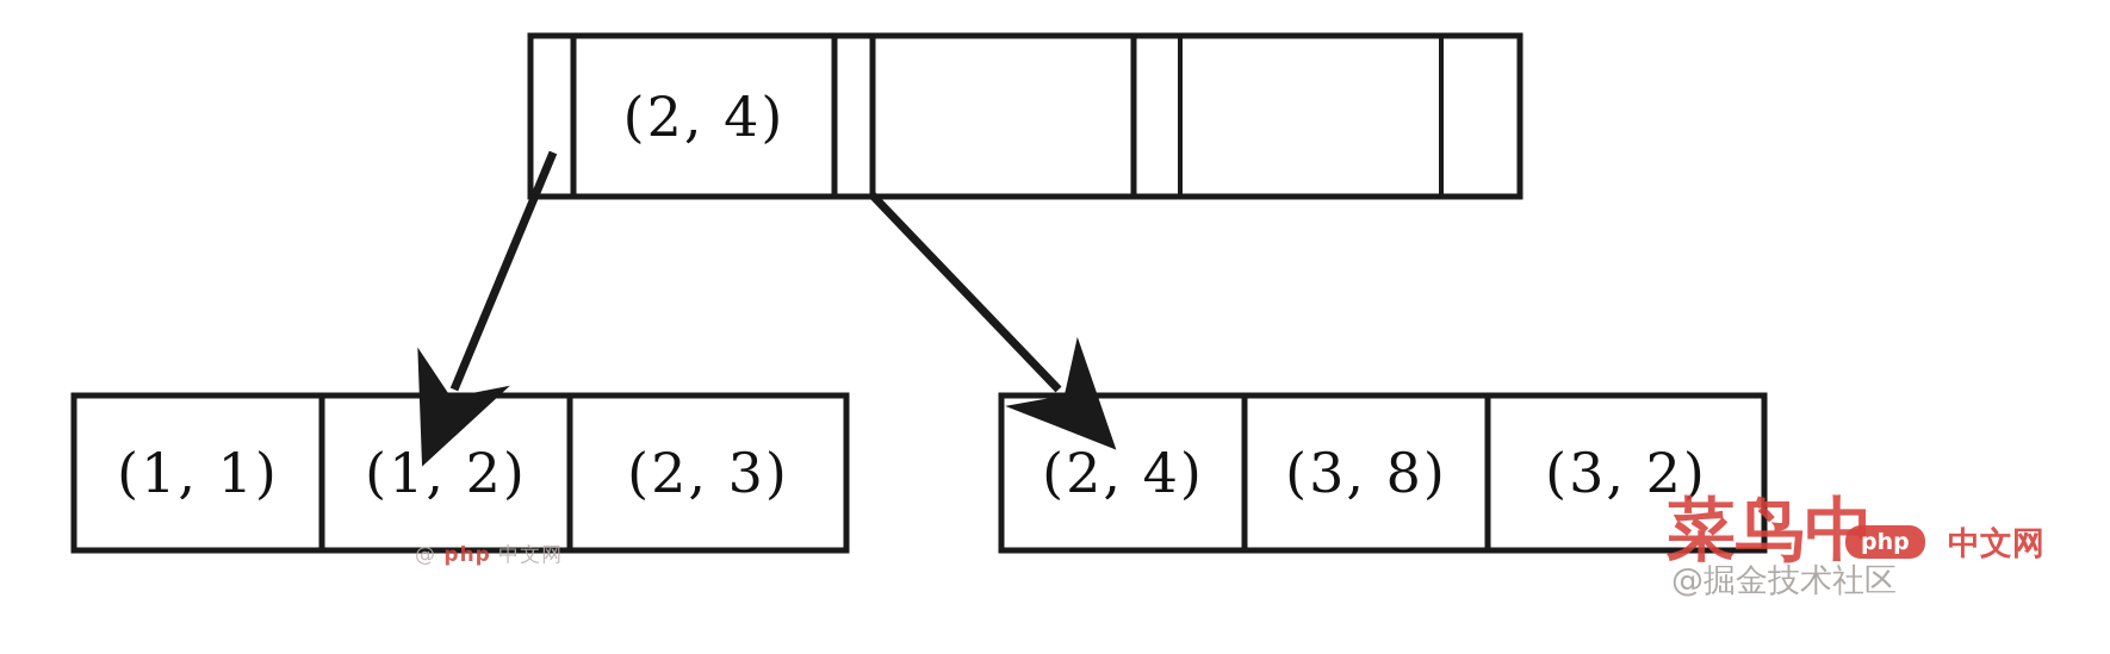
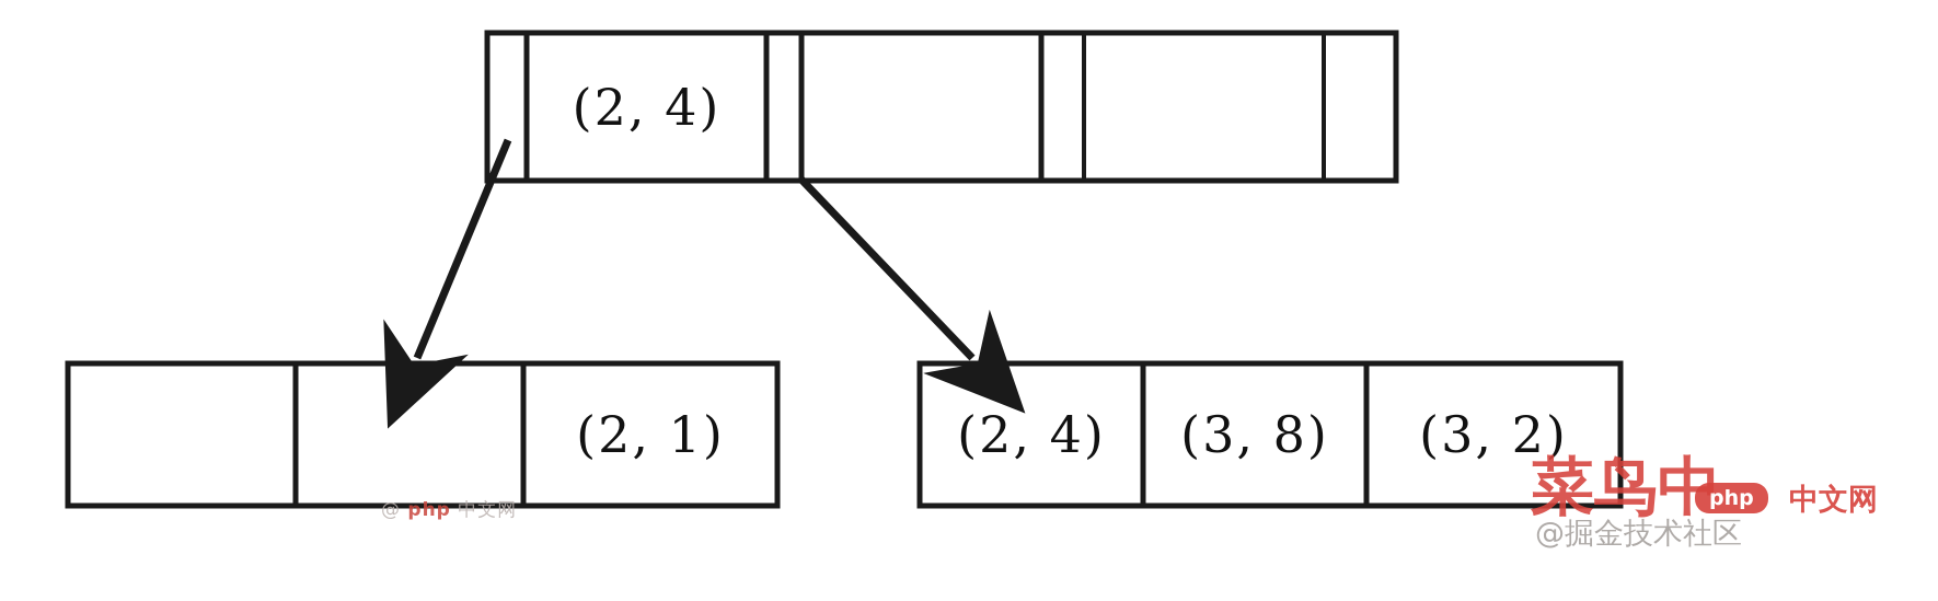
  (2, 4)
- (1, 1)
- (1, 2)
- (2, 3)
+ (2, 1)
  (2, 4)
  (3, 8)
  (3, 2)
  @ php 中文网
  菜鸟中
  php
  中文网
  @掘金技术社区
